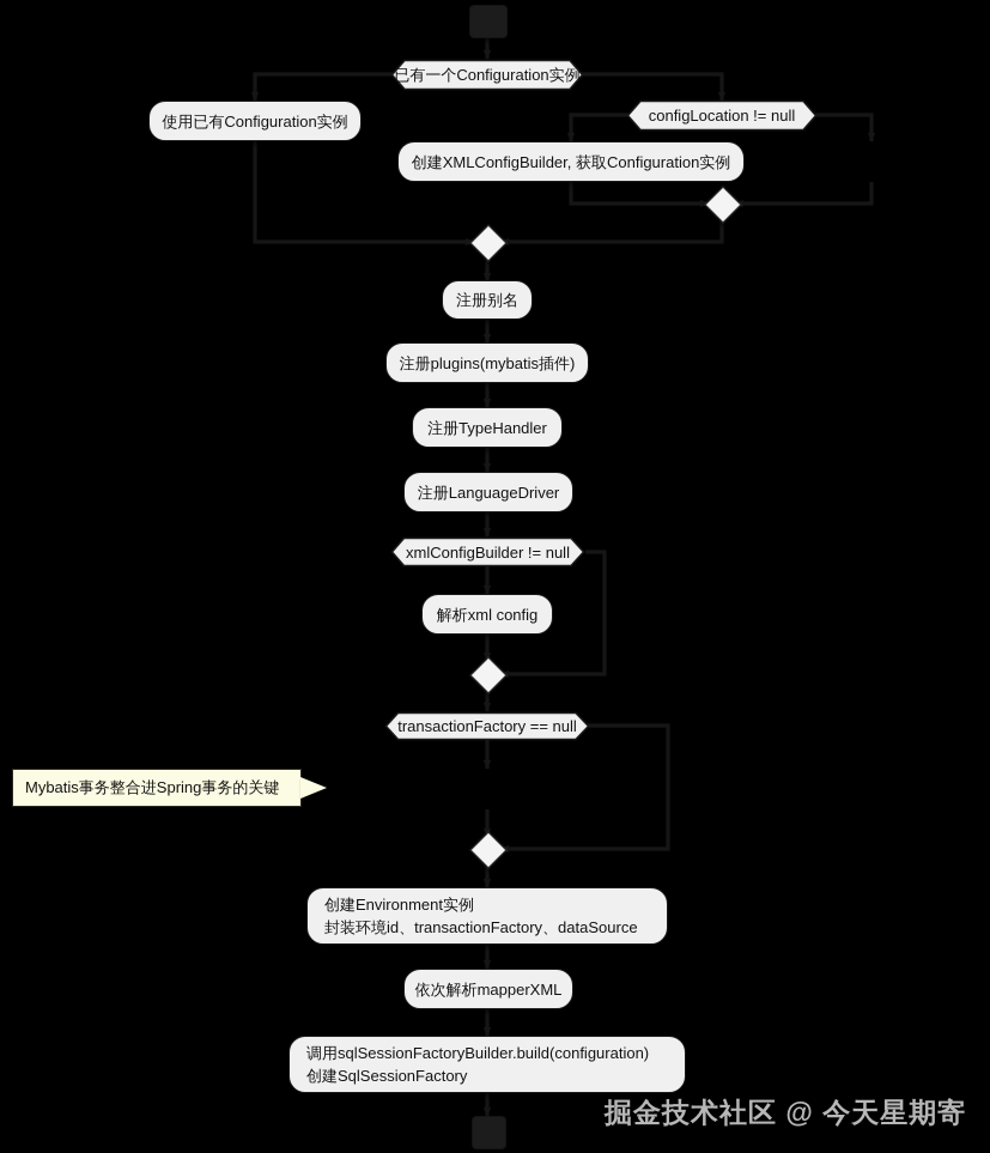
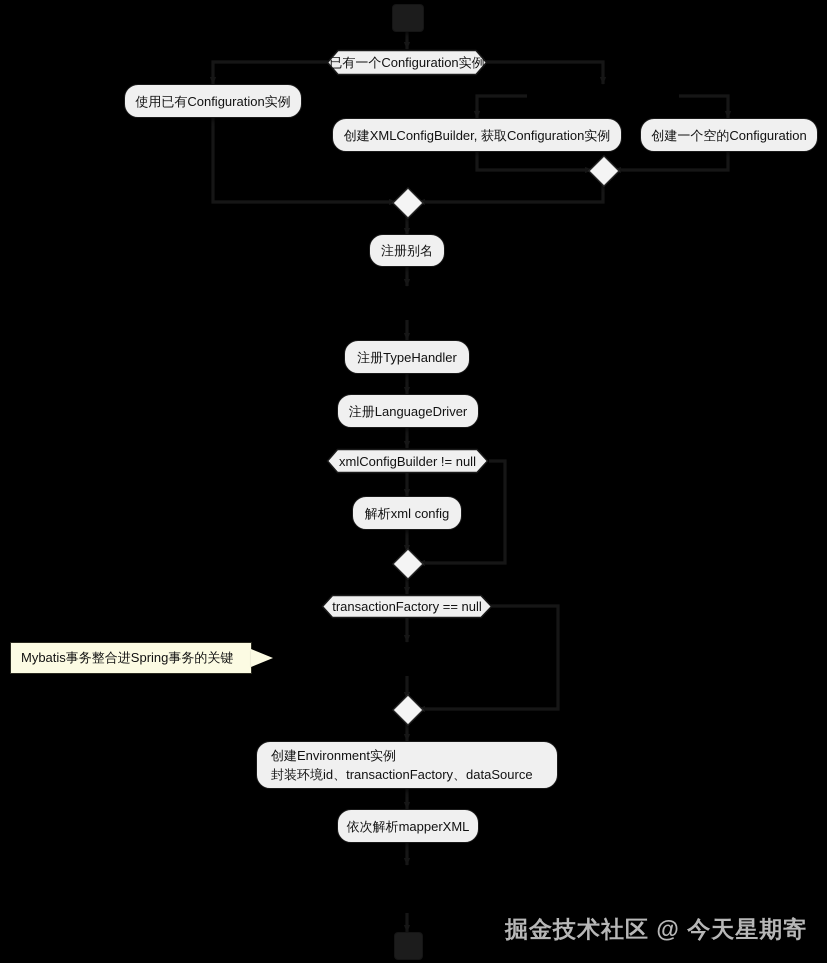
  已有一个Configuration实例
  使用已有Configuration实例
- configLocation != null
  创建XMLConfigBuilder, 获取Configuration实例
+ 创建一个空的Configuration
  注册别名
- 注册plugins(mybatis插件)
  注册TypeHandler
  注册LanguageDriver
  xmlConfigBuilder != null
  解析xml config
  transactionFactory == null
  Mybatis事务整合进Spring事务的关键
  创建Environment实例
  封装环境id、transactionFactory、dataSource
  依次解析mapperXML
- 调用sqlSessionFactoryBuilder.build(configuration)
- 创建SqlSessionFactory
  掘金技术社区 @ 今天星期寄
